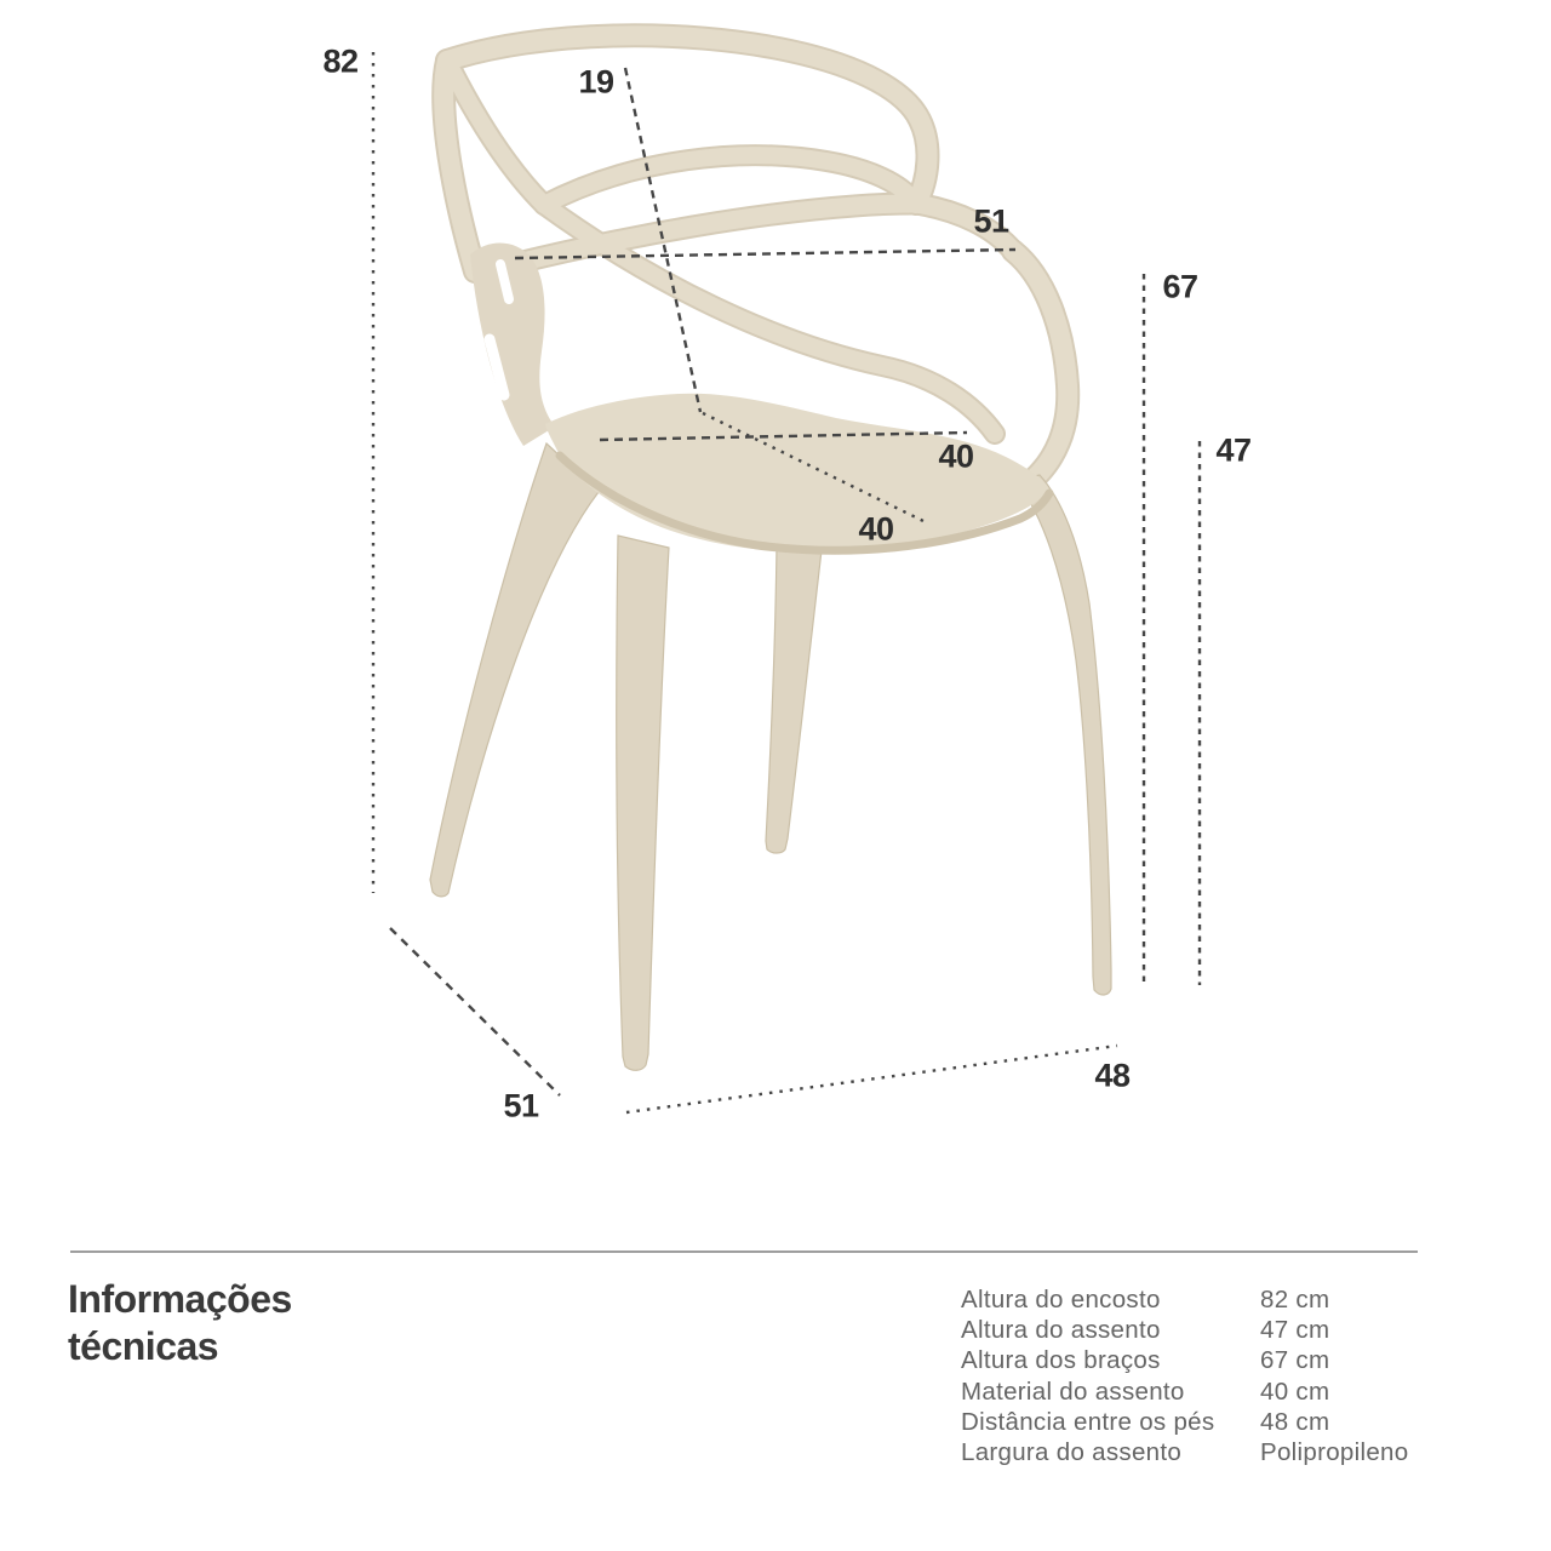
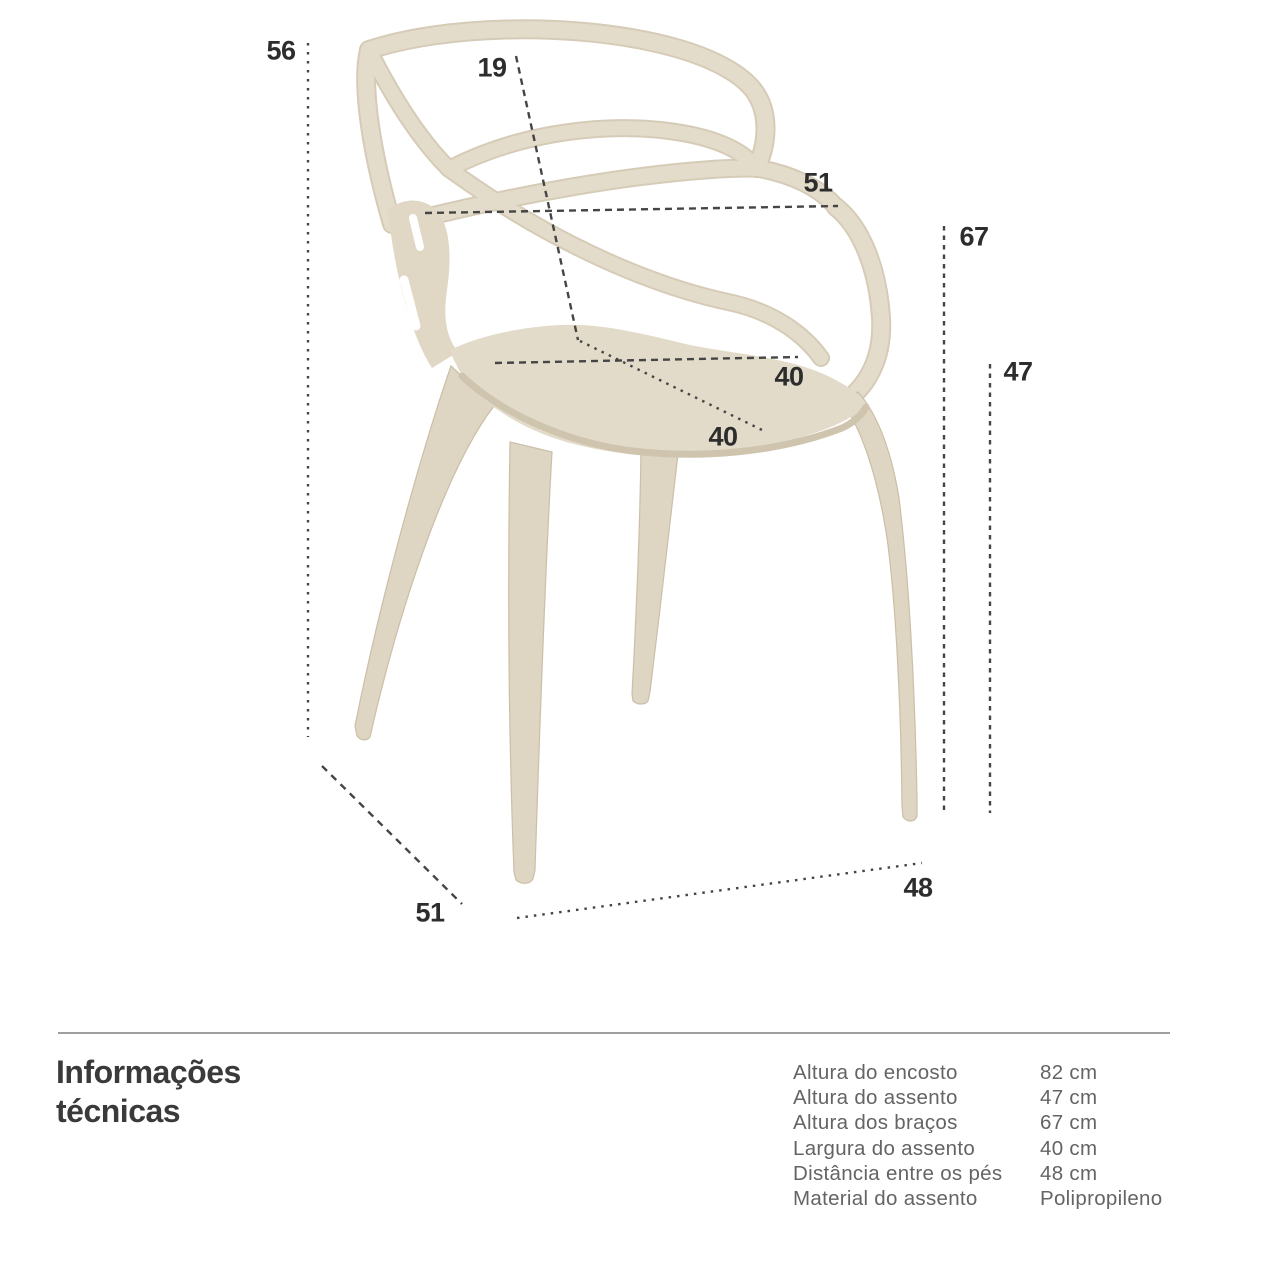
- 82
+ 56
  19
  51
  67
  47
  40
  40
  51
  48
  Informações
  técnicas
  Altura do encosto
  82 cm
  Altura do assento
  47 cm
  Altura dos braços
  67 cm
- Material do assento
+ Largura do assento
  40 cm
  Distância entre os pés
  48 cm
- Largura do assento
+ Material do assento
  Polipropileno
